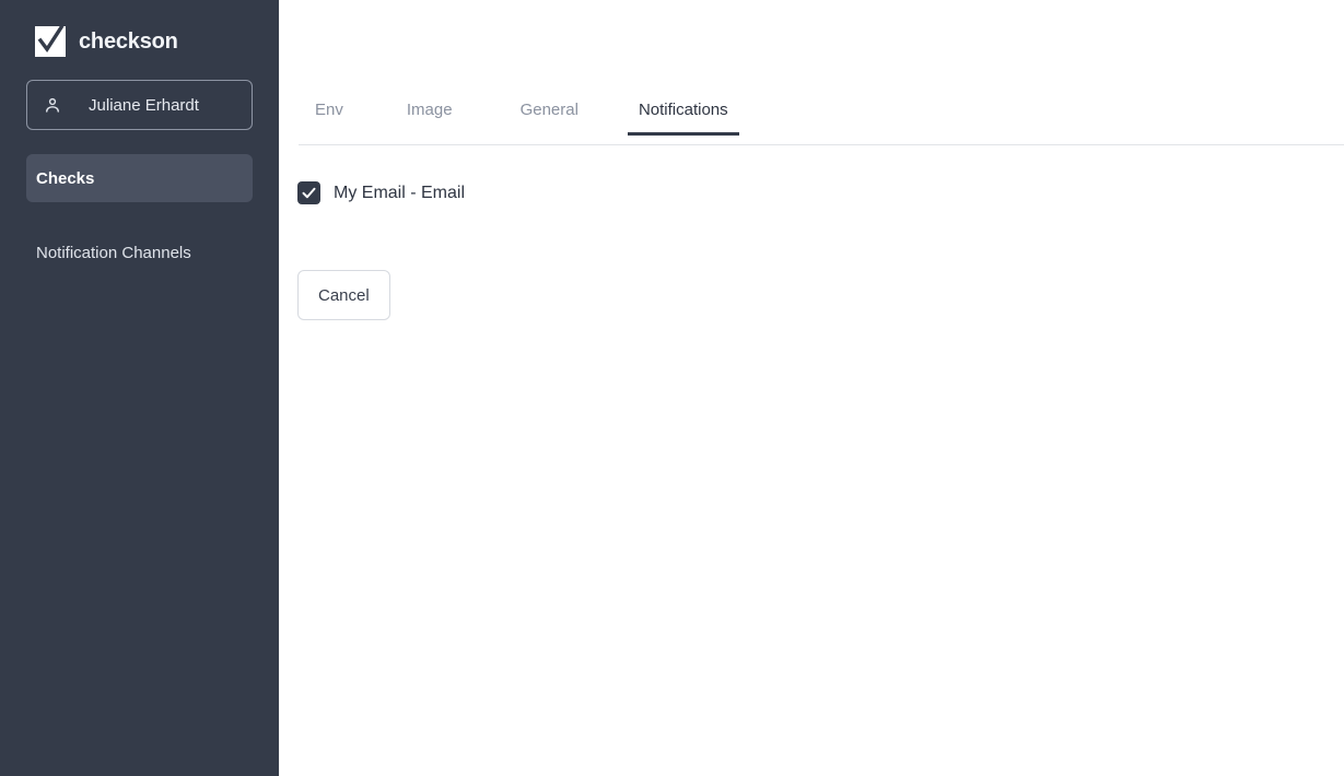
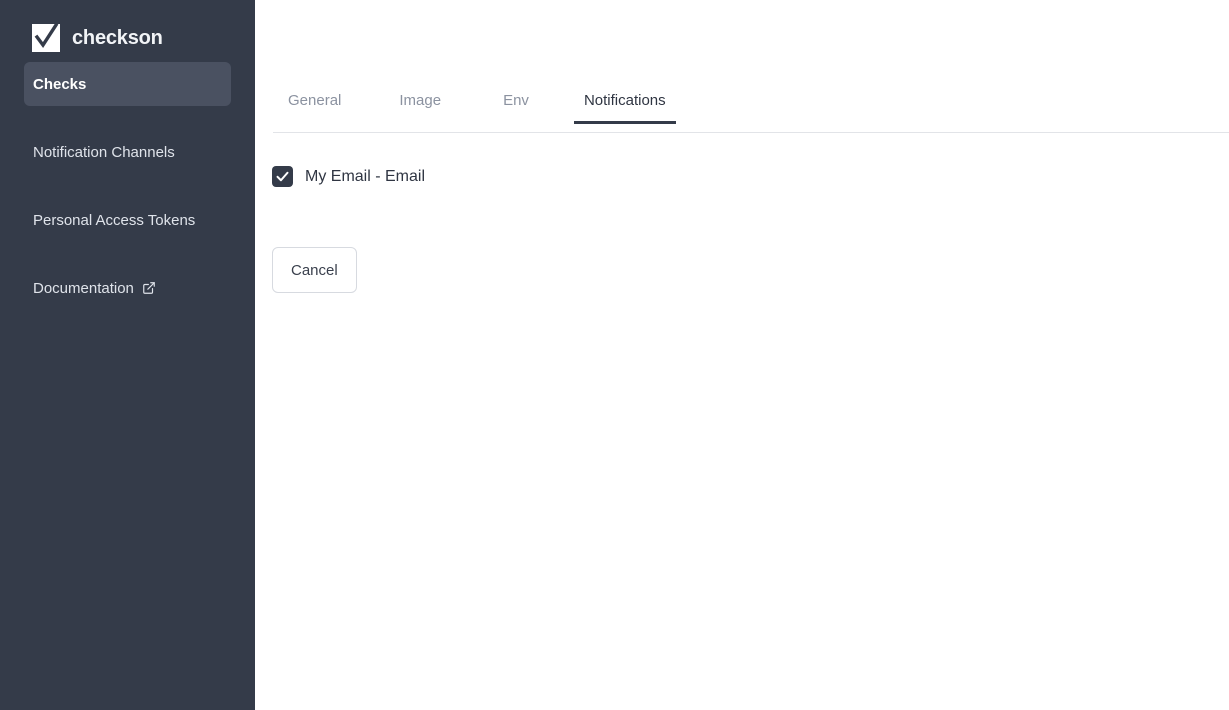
  checkson
- Juliane Erhardt
  Checks
  Notification Channels
+ Personal Access Tokens
+ Documentation
- Env
+ General
  Image
- General
+ Env
  Notifications
  My Email - Email
  Cancel
